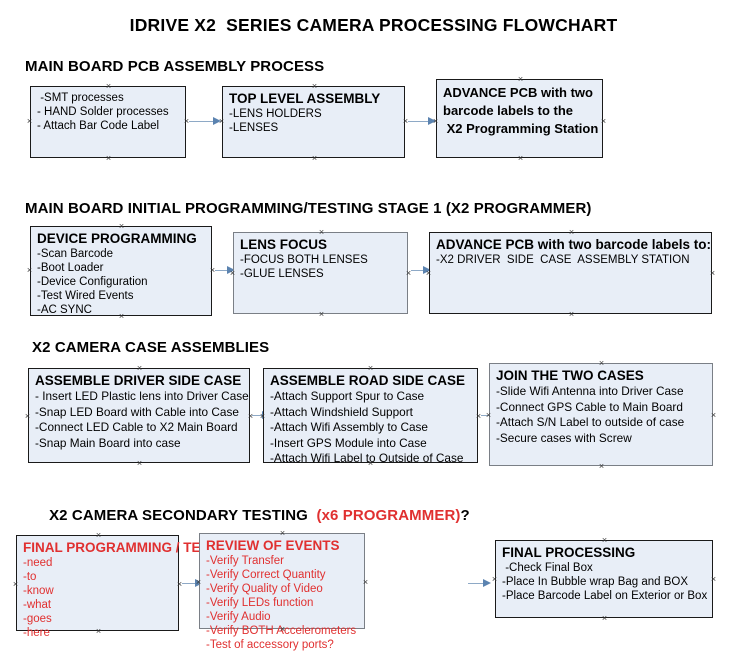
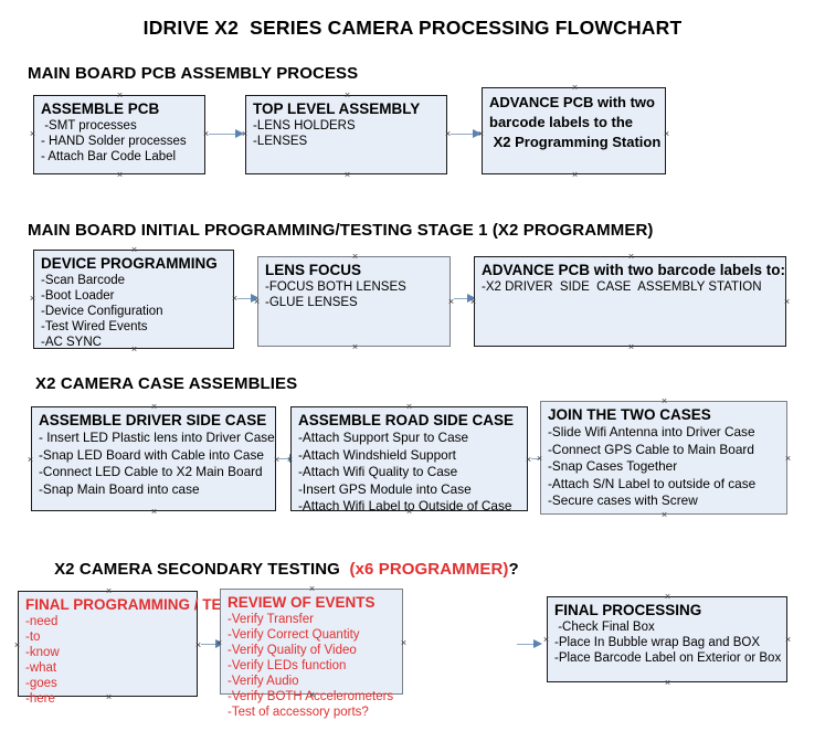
  IDRIVE X2 SERIES CAMERA PROCESSING FLOWCHART
  MAIN BOARD PCB ASSEMBLY PROCESS
+ ASSEMBLE PCB
  -SMT processes
  - HAND Solder processes
  - Attach Bar Code Label
  TOP LEVEL ASSEMBLY
  -LENS HOLDERS
  -LENSES
  ADVANCE PCB with two
  barcode labels to the
  X2 Programming Station
  MAIN BOARD INITIAL PROGRAMMING/TESTING STAGE 1 (X2 PROGRAMMER)
  DEVICE PROGRAMMING
  -Scan Barcode
  -Boot Loader
  -Device Configuration
  -Test Wired Events
  -AC SYNC
  LENS FOCUS
  -FOCUS BOTH LENSES
  -GLUE LENSES
  ADVANCE PCB with two barcode labels to:
  -X2 DRIVER SIDE CASE ASSEMBLY STATION
  X2 CAMERA CASE ASSEMBLIES
  ASSEMBLE DRIVER SIDE CASE
  - Insert LED Plastic lens into Driver Case
  -Snap LED Board with Cable into Case
  -Connect LED Cable to X2 Main Board
  -Snap Main Board into case
  ASSEMBLE ROAD SIDE CASE
  -Attach Support Spur to Case
  -Attach Windshield Support
- -Attach Wifi Assembly to Case
+ -Attach Wifi Quality to Case
  -Insert GPS Module into Case
  -Attach Wifi Label to Outside of Case
  JOIN THE TWO CASES
  -Slide Wifi Antenna into Driver Case
  -Connect GPS Cable to Main Board
+ -Snap Cases Together
  -Attach S/N Label to outside of case
  -Secure cases with Screw
  X2 CAMERA SECONDARY TESTING (x6 PROGRAMMER)?
  FINAL PROGRAMMING / TE
  -need
  -to
  -know
  -what
  -goes
  -here
  REVIEW OF EVENTS
  -Verify Transfer
  -Verify Correct Quantity
  -Verify Quality of Video
  -Verify LEDs function
  -Verify Audio
  -Verify BOTH Accelerometers
  -Test of accessory ports?
  FINAL PROCESSING
  -Check Final Box
  -Place In Bubble wrap Bag and BOX
  -Place Barcode Label on Exterior or Box
